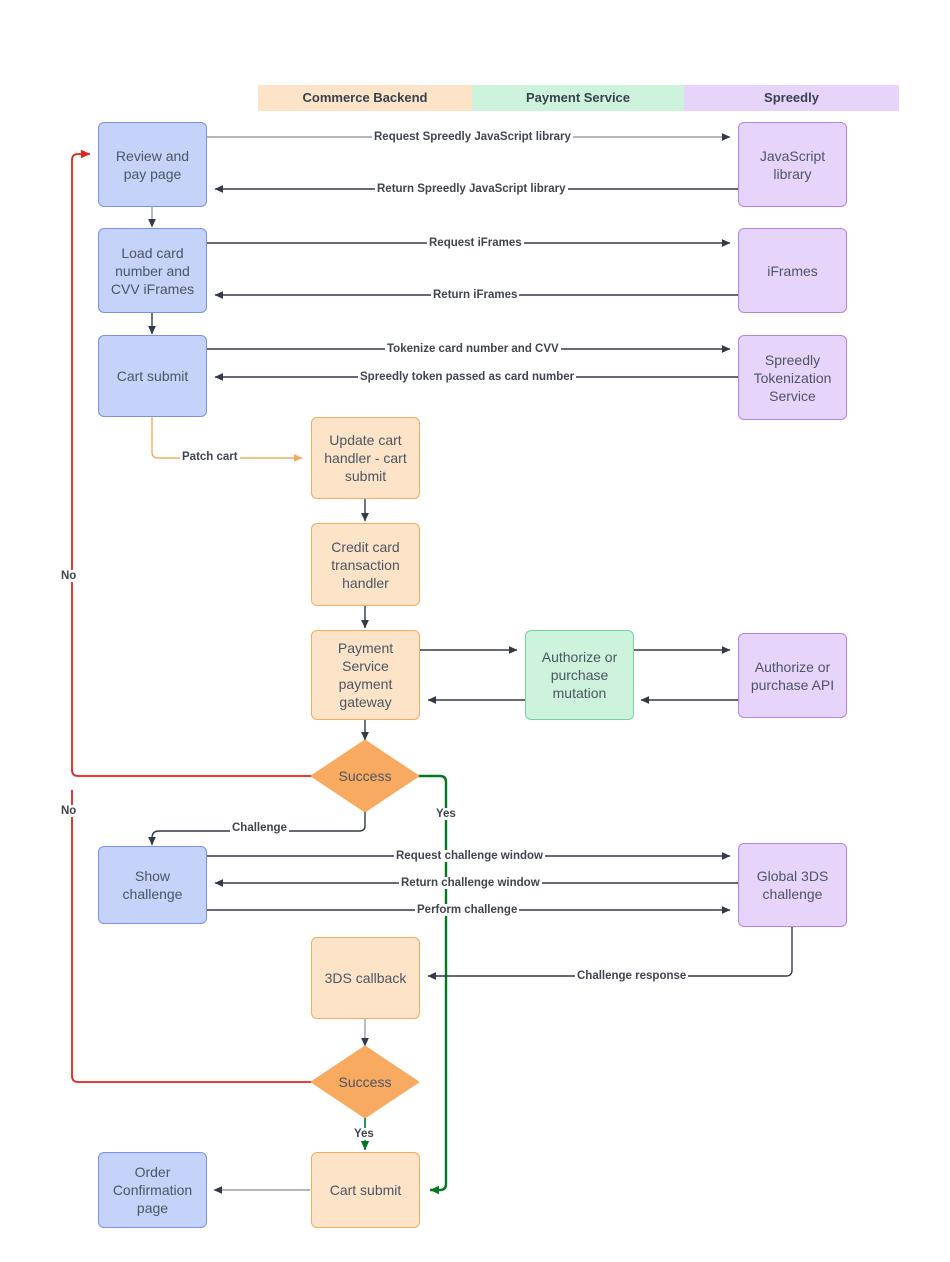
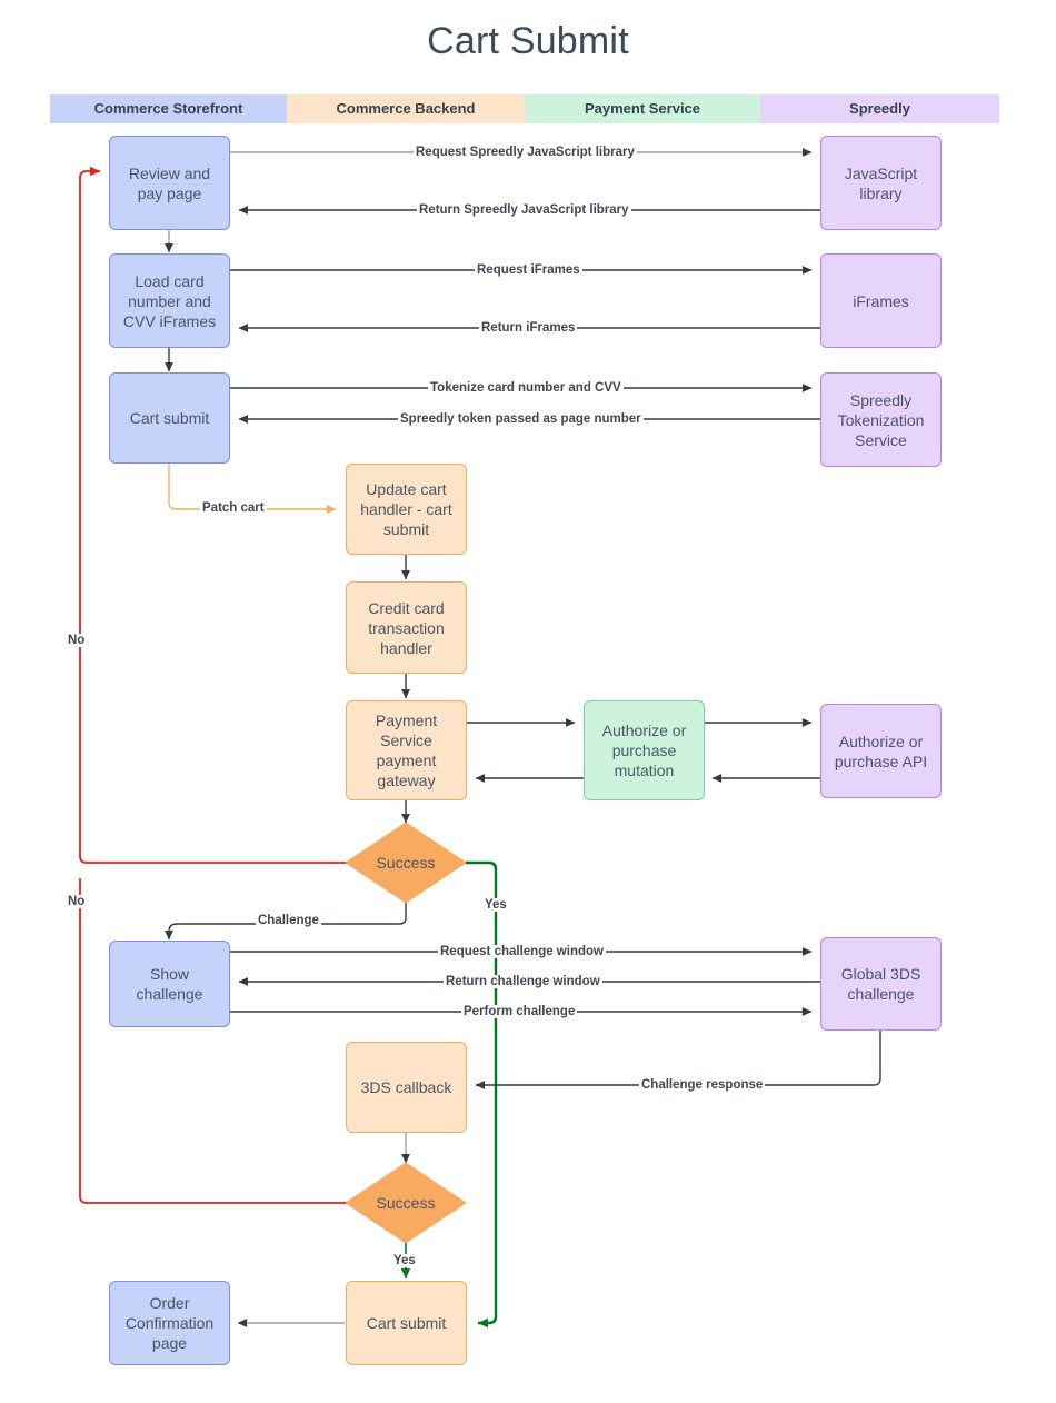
+ Cart Submit
+ Commerce Storefront
  Commerce Backend
  Payment Service
  Spreedly
  Review and
  pay page
  Load card
  number and
  CVV iFrames
  Cart submit
  Show
  challenge
  Order
  Confirmation
  page
  JavaScript
  library
  iFrames
  Spreedly
  Tokenization
  Service
  Authorize or
  purchase API
  Global 3DS
  challenge
  Update cart
  handler - cart
  submit
  Credit card
  transaction
  handler
  Payment
  Service
  payment
  gateway
  3DS callback
  Cart submit
  Authorize or
  purchase
  mutation
  Success
  Success
  Request Spreedly JavaScript library
  Return Spreedly JavaScript library
  Request iFrames
  Return iFrames
  Tokenize card number and CVV
- Spreedly token passed as card number
+ Spreedly token passed as page number
  Patch cart
  No
  No
  Yes
  Challenge
  Request challenge window
  Return challenge window
  Perform challenge
  Challenge response
  Yes
